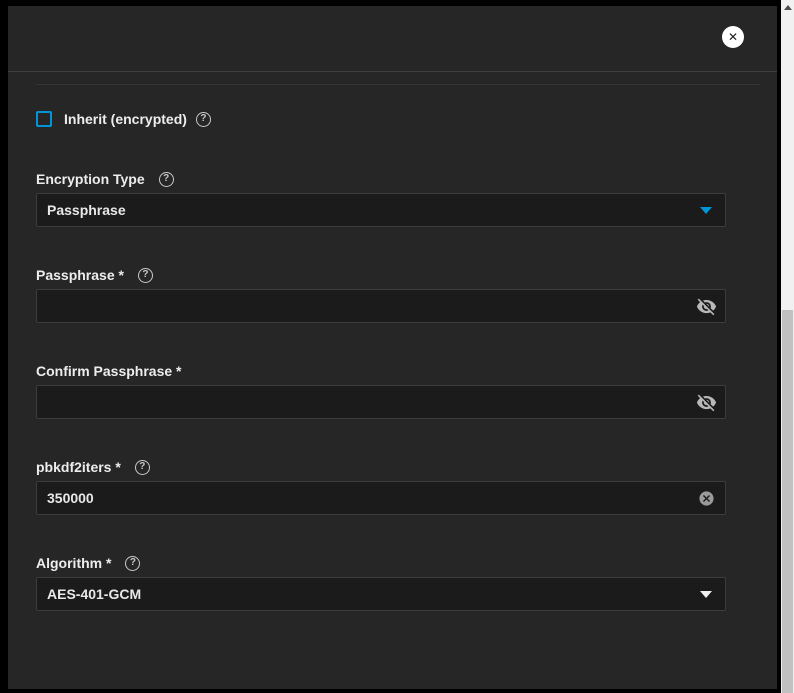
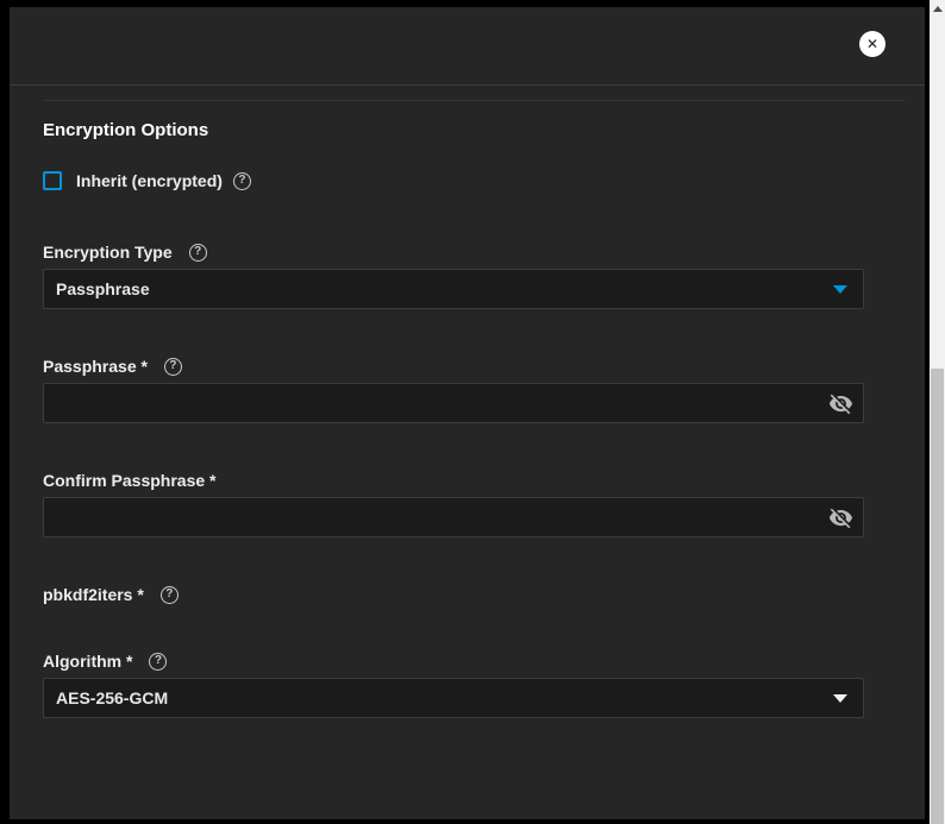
  ✕
+ Encryption Options
  Inherit (encrypted)
  ?
  Encryption Type
  ?
  Passphrase
  Passphrase *
  ?
  Confirm Passphrase *
  pbkdf2iters *
  ?
- 350000
  Algorithm *
  ?
- AES-401-GCM
+ AES-256-GCM
